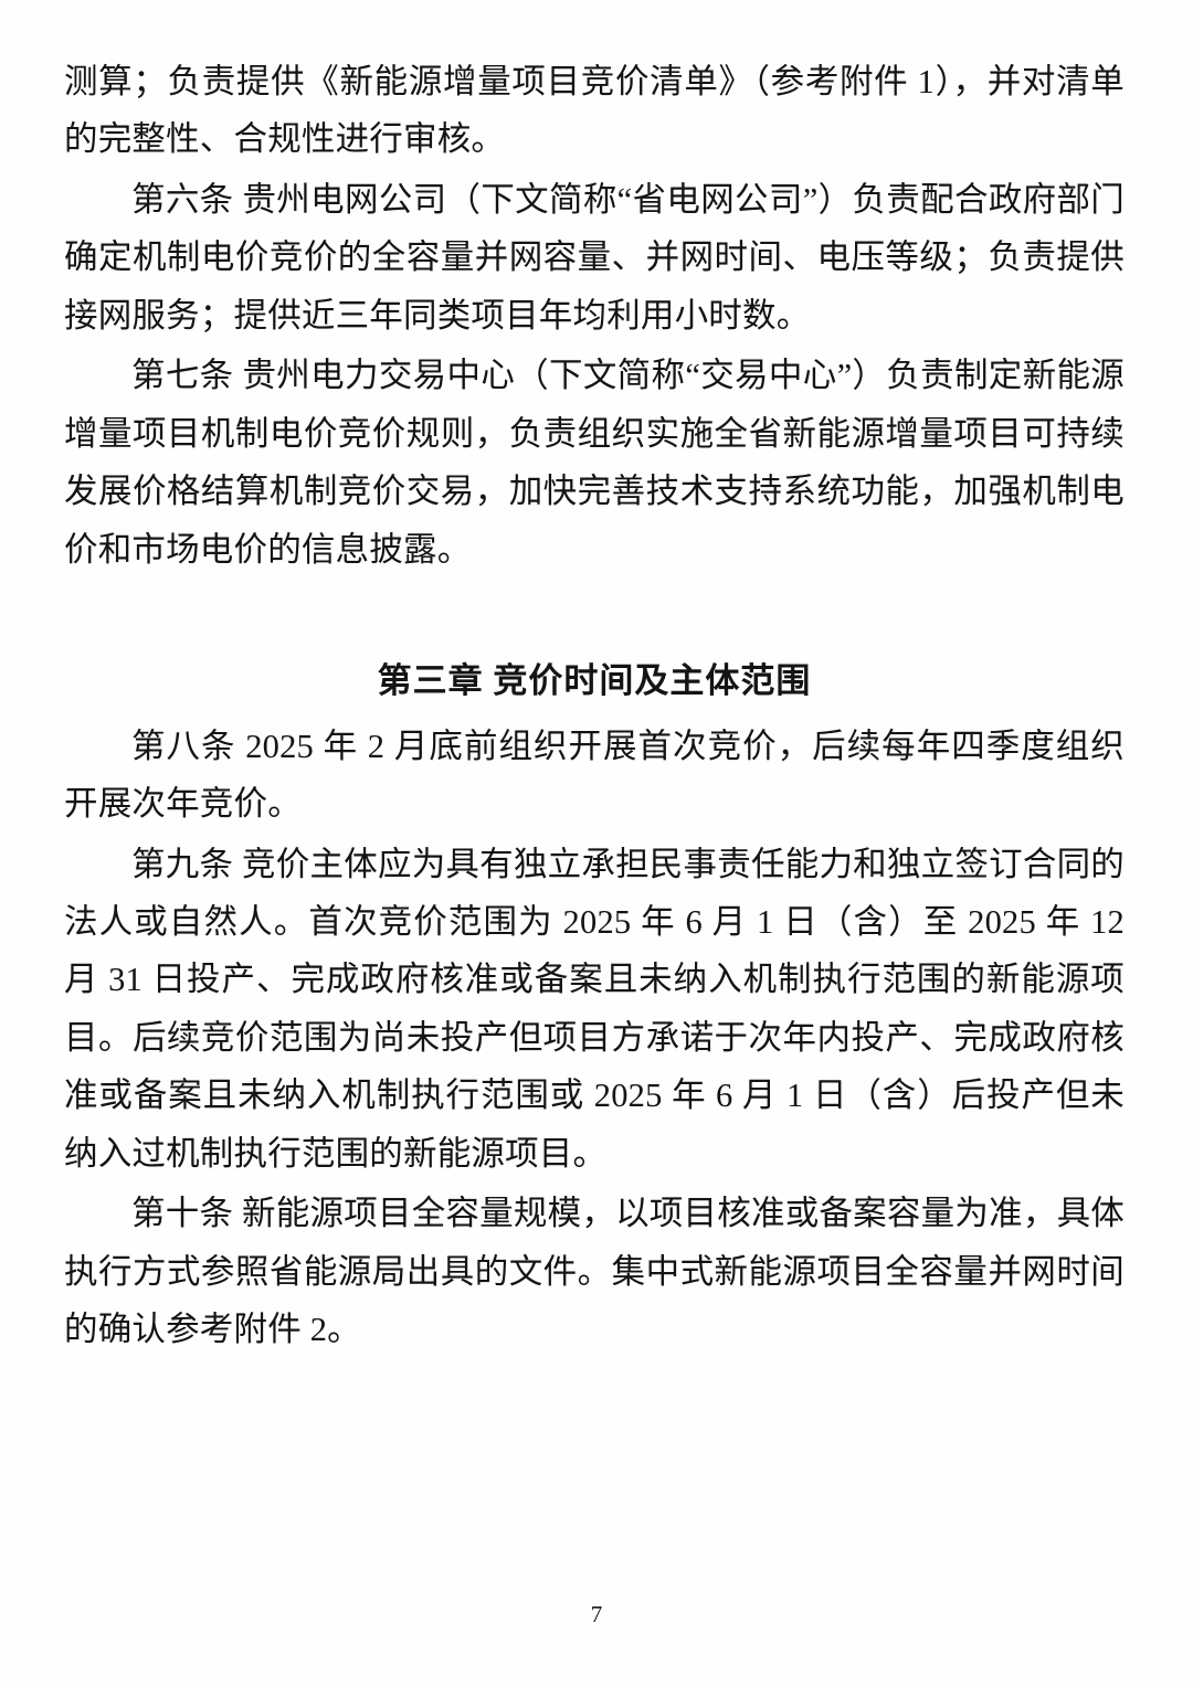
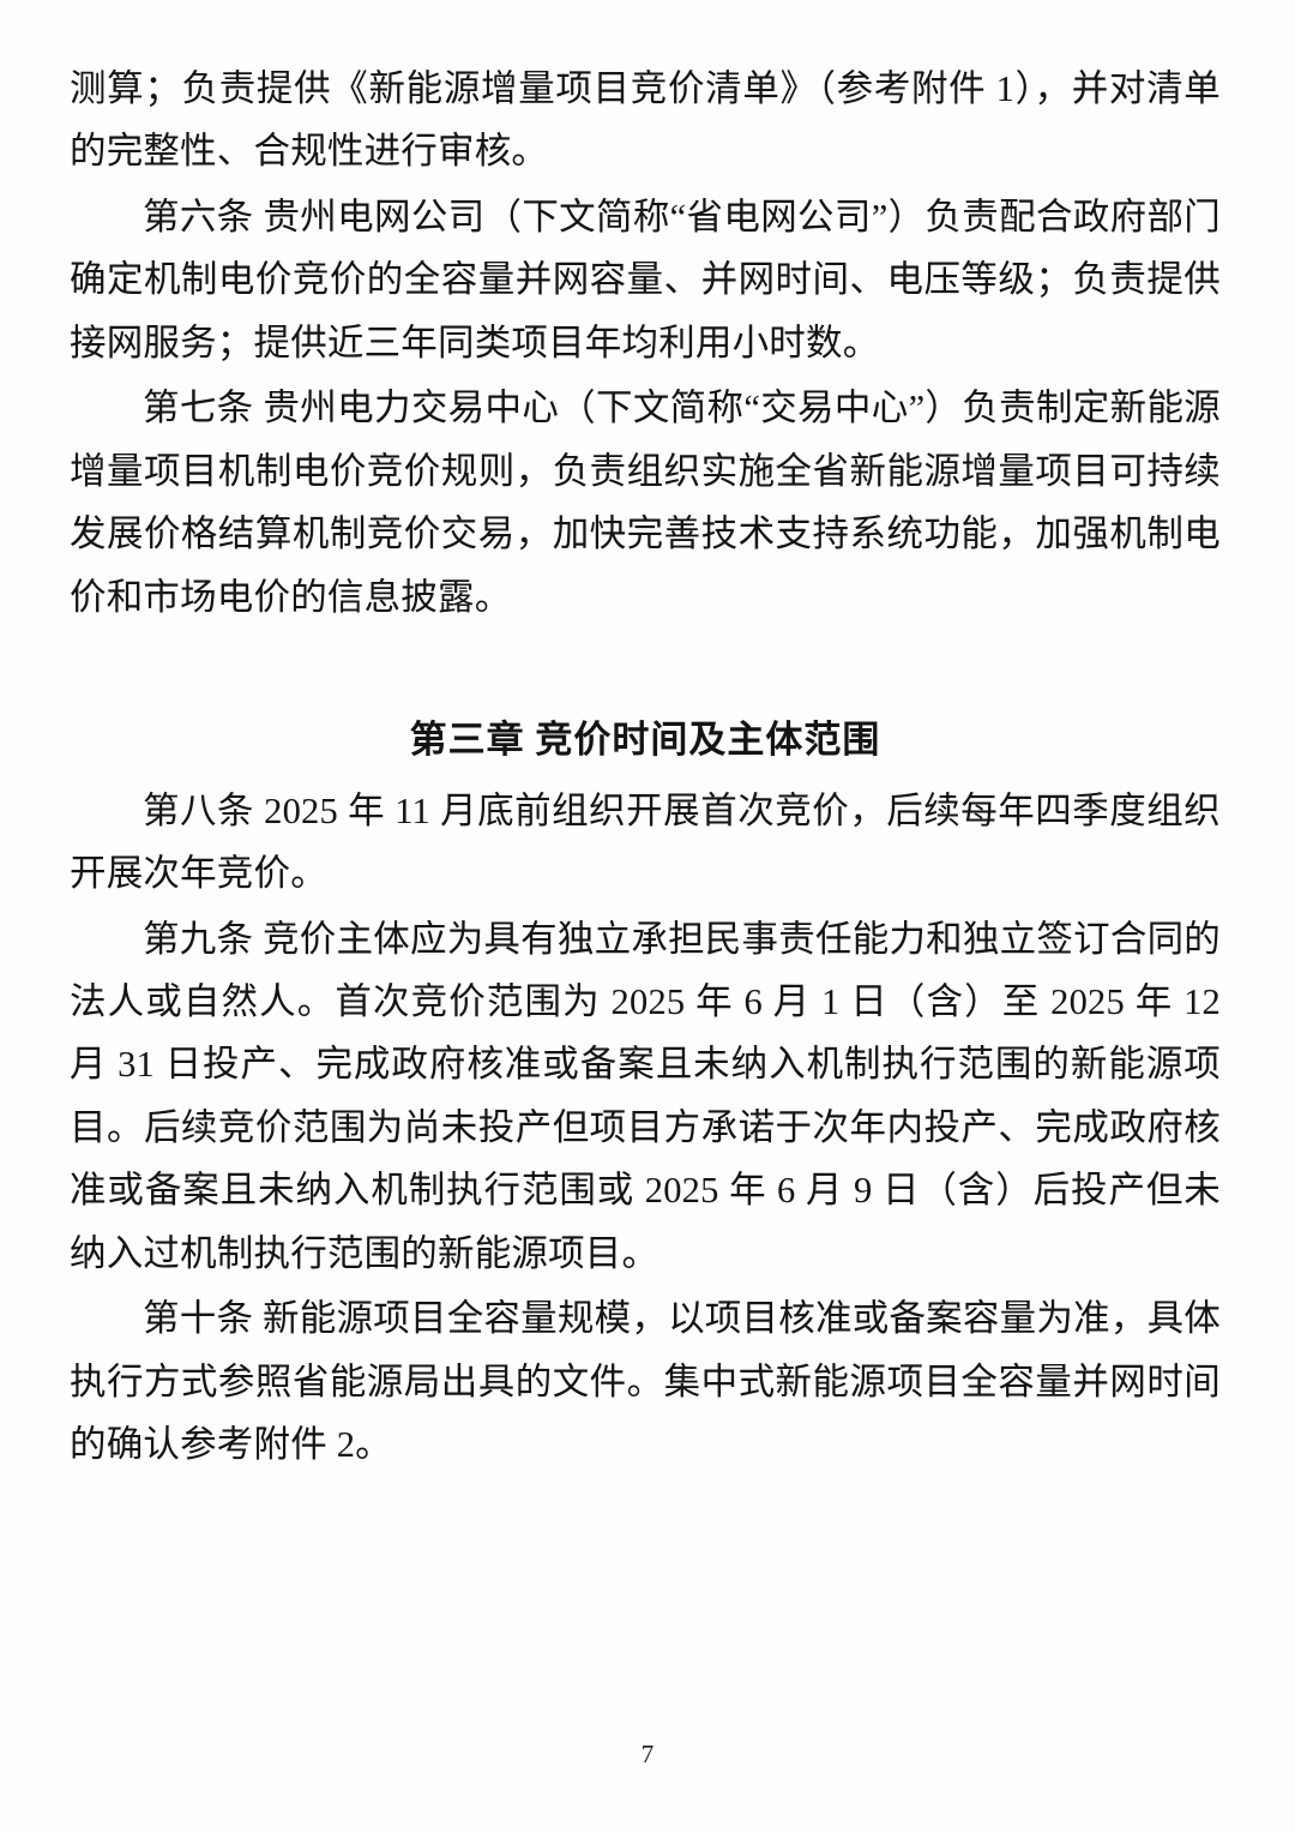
  测算；负责提供《新能源增量项目竞价清单》（参考附件 1），并对清单的完整性、合规性进行审核。
  第六条 贵州电网公司（下文简称“省电网公司”）负责配合政府部门确定机制电价竞价的全容量并网容量、并网时间、电压等级；负责提供接网服务；提供近三年同类项目年均利用小时数。
  第七条 贵州电力交易中心（下文简称“交易中心”）负责制定新能源增量项目机制电价竞价规则，负责组织实施全省新能源增量项目可持续发展价格结算机制竞价交易，加快完善技术支持系统功能，加强机制电价和市场电价的信息披露。
  第三章 竞价时间及主体范围
- 第八条 2025 年 2 月底前组织开展首次竞价，后续每年四季度组织开展次年竞价。
+ 第八条 2025 年 11 月底前组织开展首次竞价，后续每年四季度组织开展次年竞价。
- 第九条 竞价主体应为具有独立承担民事责任能力和独立签订合同的法人或自然人。首次竞价范围为 2025 年 6 月 1 日（含）至 2025 年 12 月 31 日投产、完成政府核准或备案且未纳入机制执行范围的新能源项目。后续竞价范围为尚未投产但项目方承诺于次年内投产、完成政府核准或备案且未纳入机制执行范围或 2025 年 6 月 1 日（含）后投产但未纳入过机制执行范围的新能源项目。
+ 第九条 竞价主体应为具有独立承担民事责任能力和独立签订合同的法人或自然人。首次竞价范围为 2025 年 6 月 1 日（含）至 2025 年 12 月 31 日投产、完成政府核准或备案且未纳入机制执行范围的新能源项目。后续竞价范围为尚未投产但项目方承诺于次年内投产、完成政府核准或备案且未纳入机制执行范围或 2025 年 6 月 9 日（含）后投产但未纳入过机制执行范围的新能源项目。
  第十条 新能源项目全容量规模，以项目核准或备案容量为准，具体执行方式参照省能源局出具的文件。集中式新能源项目全容量并网时间的确认参考附件 2。
  7
